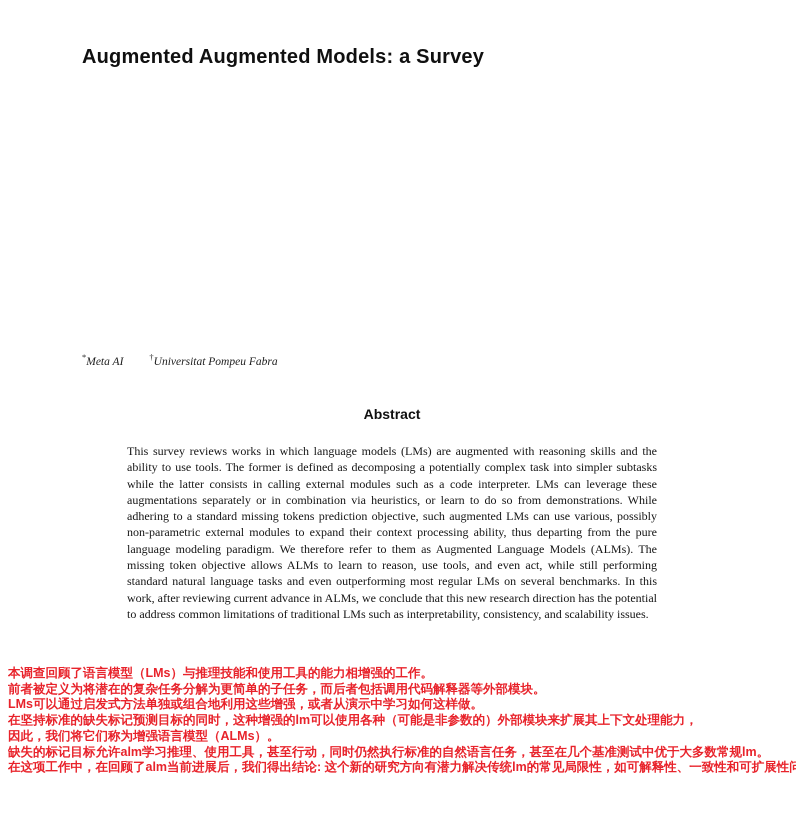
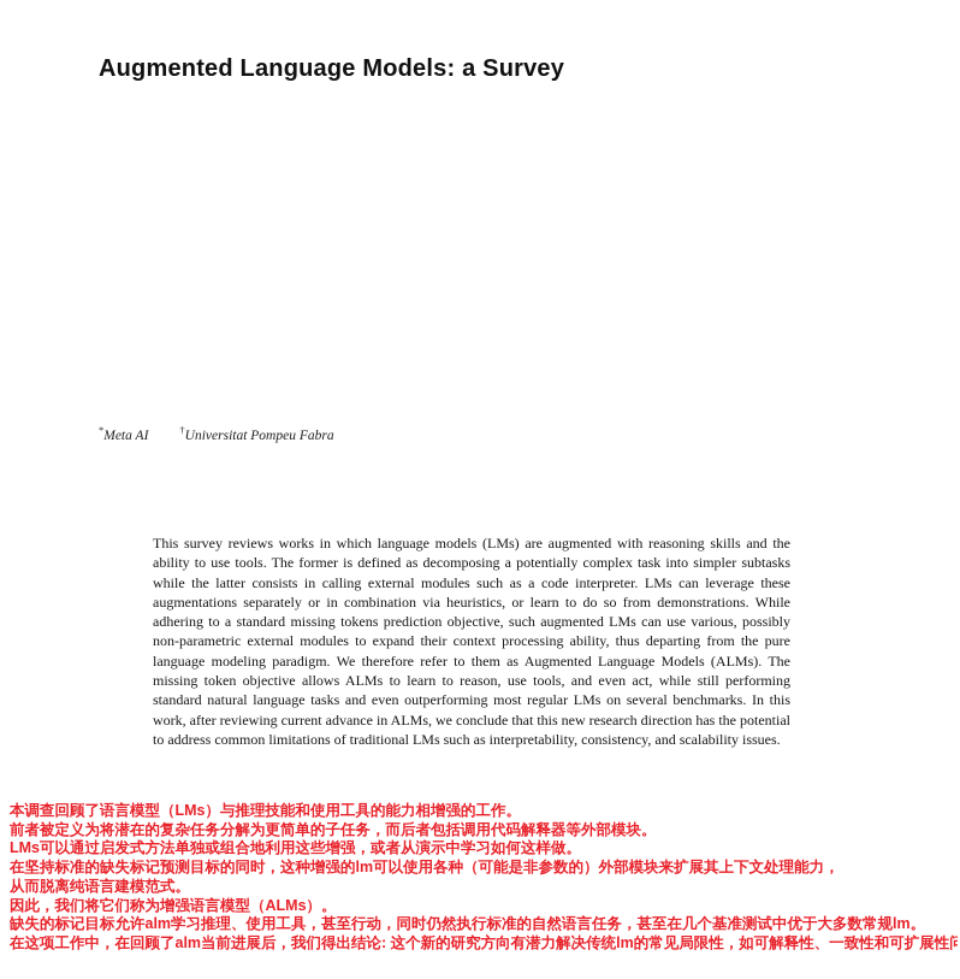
- Augmented Augmented Models: a Survey
+ Augmented Language Models: a Survey
  *Meta AI †Universitat Pompeu Fabra
- Abstract
  This survey reviews works in which language models (LMs) are augmented with reasoning skills and the ability to use tools. The former is defined as decomposing a potentially complex task into simpler subtasks while the latter consists in calling external modules such as a code interpreter. LMs can leverage these augmentations separately or in combination via heuristics, or learn to do so from demonstrations. While adhering to a standard missing tokens prediction objective, such augmented LMs can use various, possibly non-parametric external modules to expand their context processing ability, thus departing from the pure language modeling paradigm. We therefore refer to them as Augmented Language Models (ALMs). The missing token objective allows ALMs to learn to reason, use tools, and even act, while still performing standard natural language tasks and even outperforming most regular LMs on several benchmarks. In this work, after reviewing current advance in ALMs, we conclude that this new research direction has the potential to address common limitations of traditional LMs such as interpretability, consistency, and scalability issues.
  本调查回顾了语言模型（LMs）与推理技能和使用工具的能力相增强的工作。
  前者被定义为将潜在的复杂任务分解为更简单的子任务，而后者包括调用代码解释器等外部模块。
  LMs可以通过启发式方法单独或组合地利用这些增强，或者从演示中学习如何这样做。
  在坚持标准的缺失标记预测目标的同时，这种增强的lm可以使用各种（可能是非参数的）外部模块来扩展其上下文处理能力，
+ 从而脱离纯语言建模范式。
  因此，我们将它们称为增强语言模型（ALMs）。
  缺失的标记目标允许alm学习推理、使用工具，甚至行动，同时仍然执行标准的自然语言任务，甚至在几个基准测试中优于大多数常规lm。
  在这项工作中，在回顾了alm当前进展后，我们得出结论: 这个新的研究方向有潜力解决传统lm的常见局限性，如可解释性、一致性和可扩展性问
